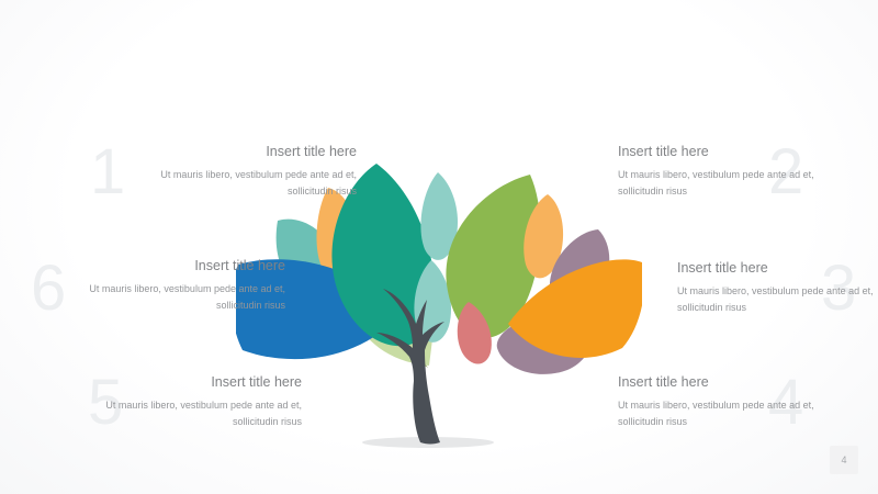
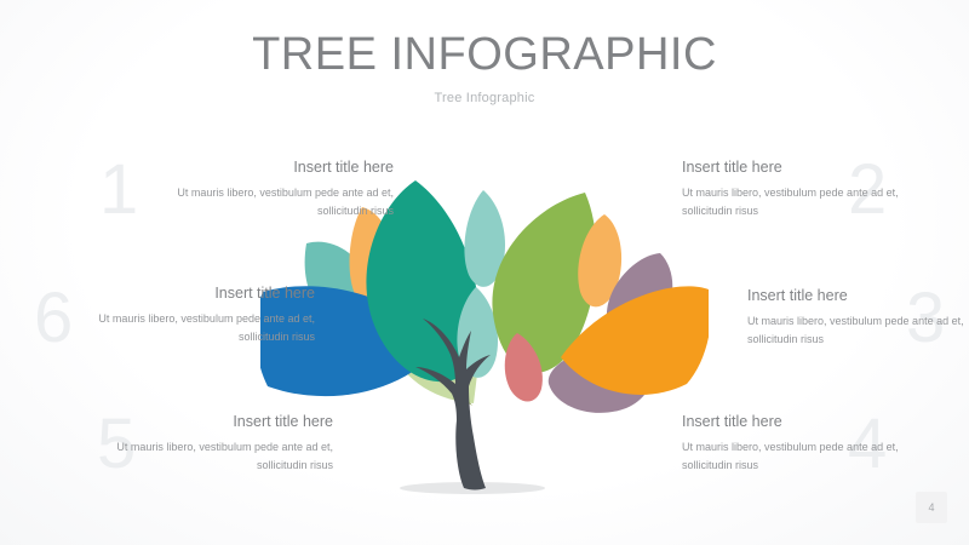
+ TREE INFOGRAPHIC
+ Tree Infographic
  Insert title here
  Ut mauris libero, vestibulum pede ante ad et, sollicitudin risus
  Insert title here
  Ut mauris libero, vestibulum pede ante ad et, sollicitudin risus
  5
  Insert title here
  Ut mauris libero, vestibulum pede ante ad et, sollicitudin risus
  2
  Insert title here
  Ut mauris libero, vestibulum pede ante ad et, sollicitudin risus
  3
  Insert title here
  Ut mauris libero, vestibulum pede ante ad et, sollicitudin risus
  4
  Insert title here
  Ut mauris libero, vestibulum pede ante ad et, sollicitudin risus
  4
